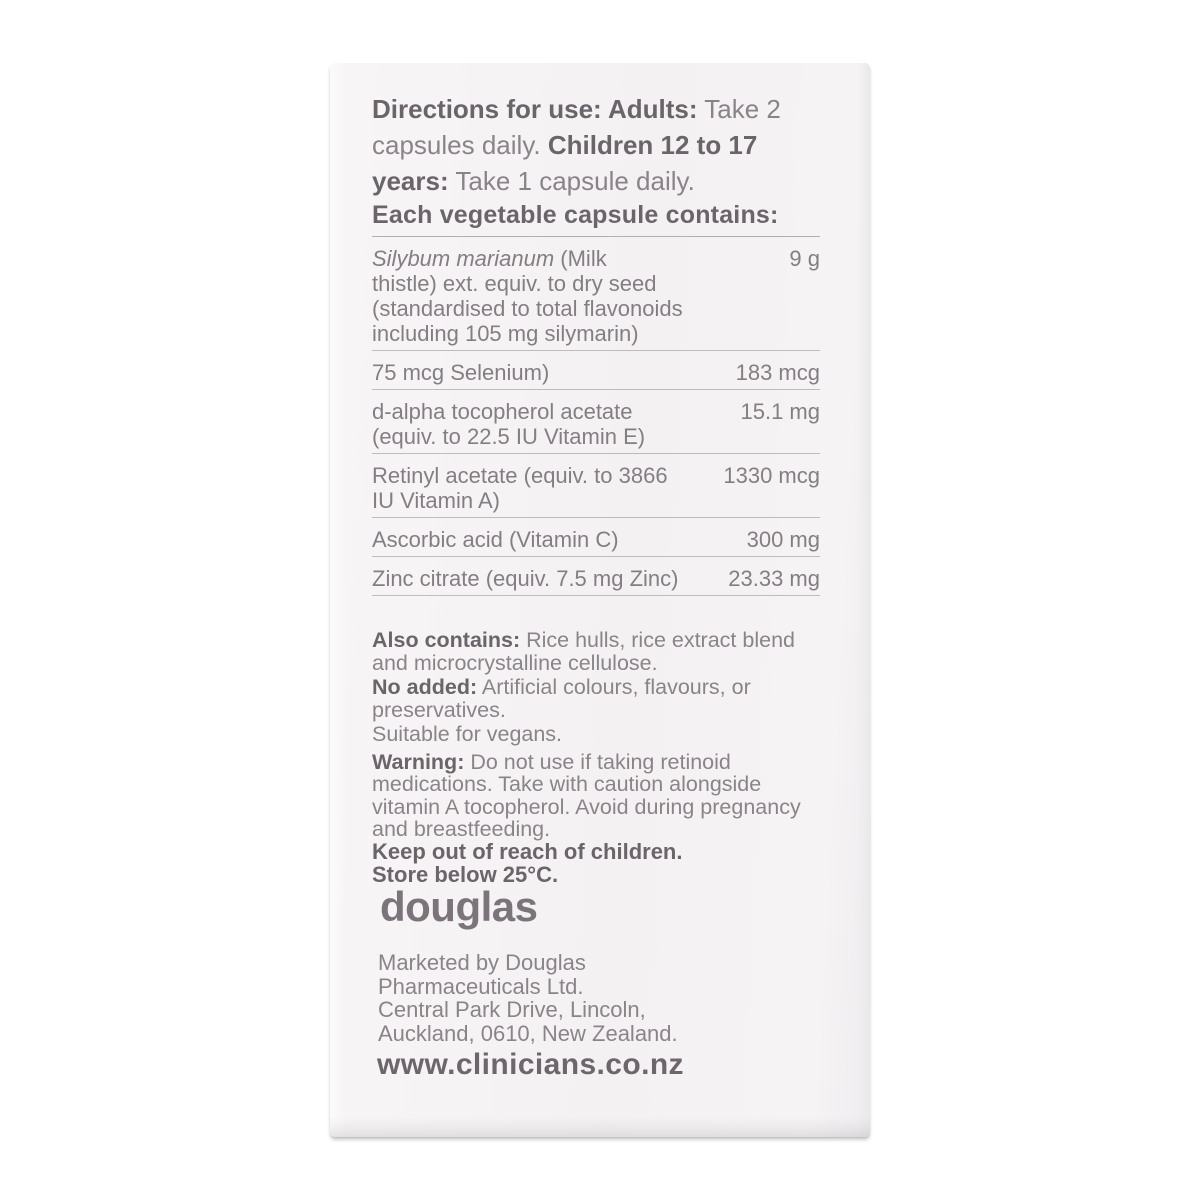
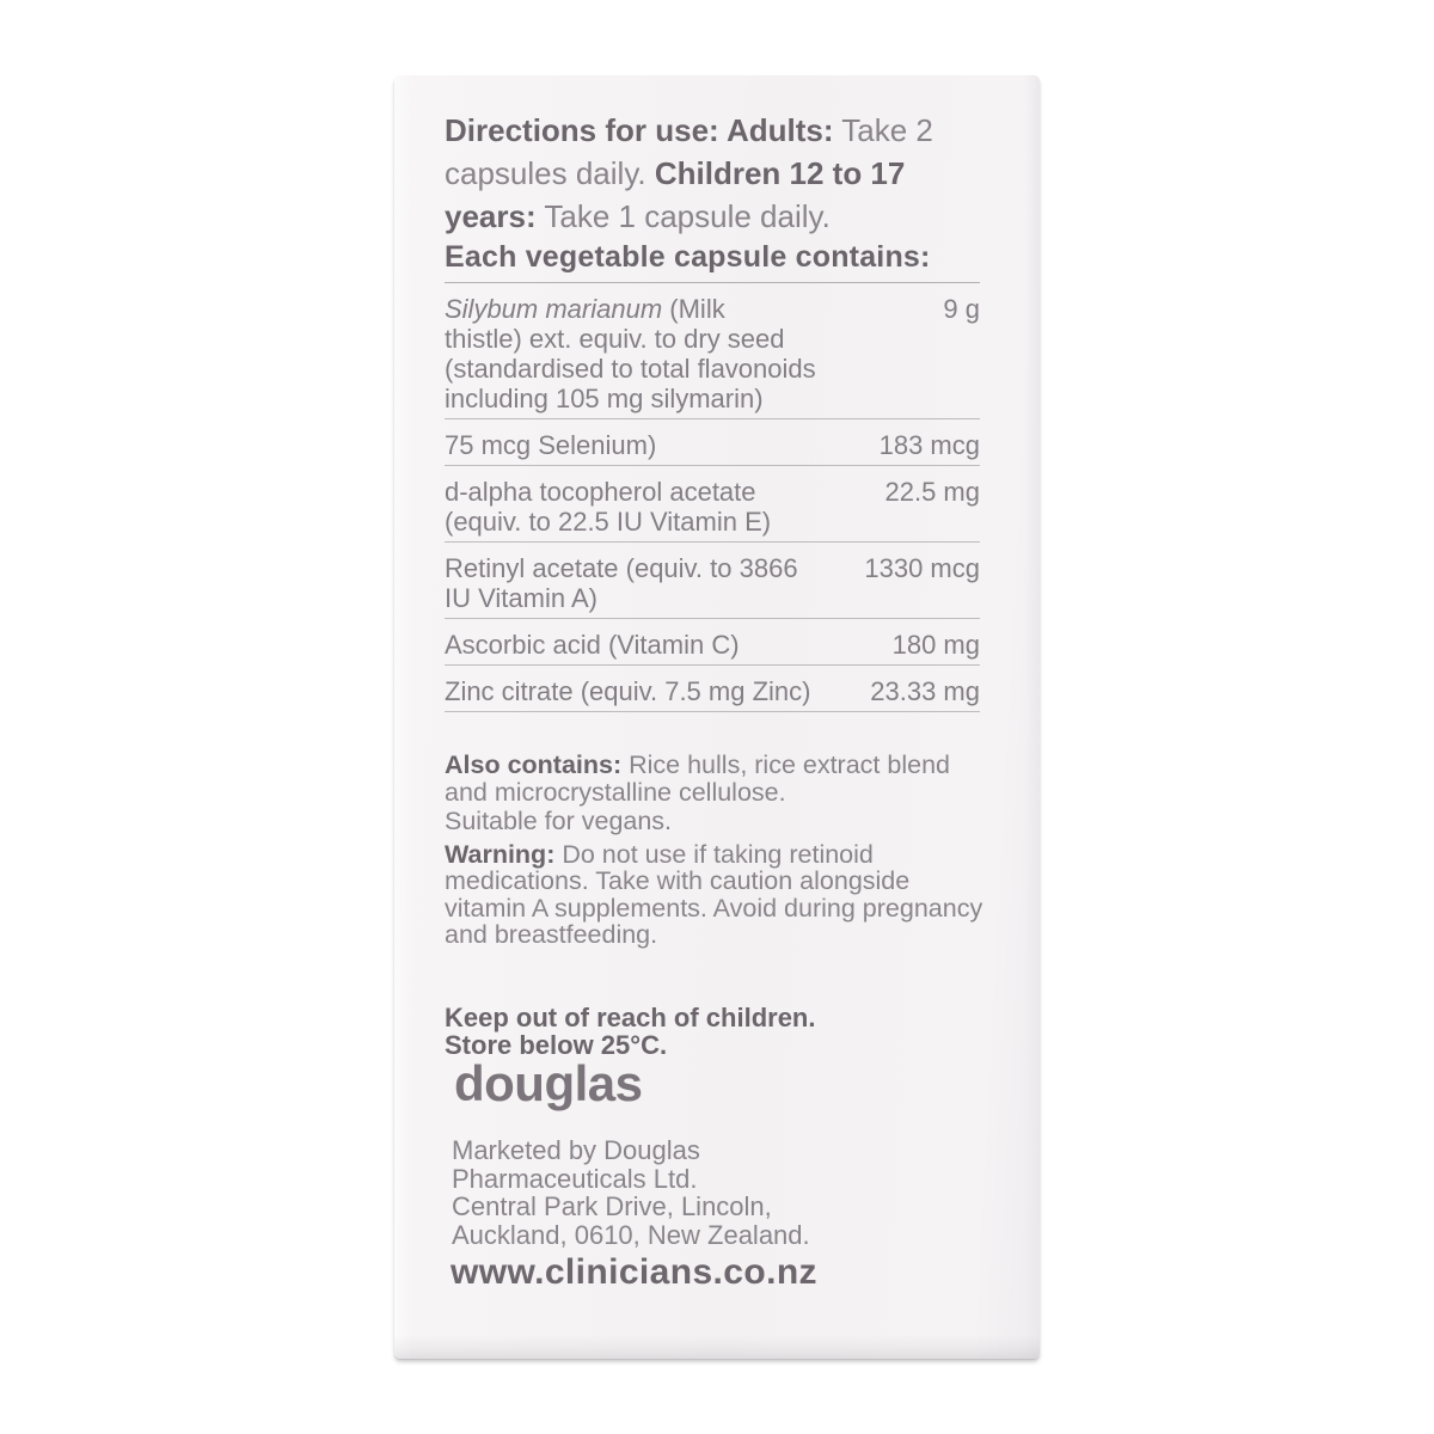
  Directions for use: Adults: Take 2 capsules daily. Children 12 to 17 years: Take 1 capsule daily.
  Each vegetable capsule contains:
  Silybum marianum (Milk
  thistle) ext. equiv. to dry seed
  (standardised to total flavonoids
  including 105 mg silymarin)
  9 g
  75 mcg Selenium)
  183 mcg
  d-alpha tocopherol acetate
  (equiv. to 22.5 IU Vitamin E)
- 15.1 mg
+ 22.5 mg
  Retinyl acetate (equiv. to 3866
  IU Vitamin A)
  1330 mcg
  Ascorbic acid (Vitamin C)
- 300 mg
+ 180 mg
  Zinc citrate (equiv. 7.5 mg Zinc)
  23.33 mg
  Also contains: Rice hulls, rice extract blend and microcrystalline cellulose.
- No added: Artificial colours, flavours, or preservatives.
  Suitable for vegans.
- Warning: Do not use if taking retinoid medications. Take with caution alongside vitamin A tocopherol. Avoid during pregnancy and breastfeeding.
+ Warning: Do not use if taking retinoid medications. Take with caution alongside vitamin A supplements. Avoid during pregnancy and breastfeeding.
  Keep out of reach of children.
  Store below 25°C.
  douglas
  Marketed by Douglas
  Pharmaceuticals Ltd.
  Central Park Drive, Lincoln,
  Auckland, 0610, New Zealand.
  www.clinicians.co.nz
